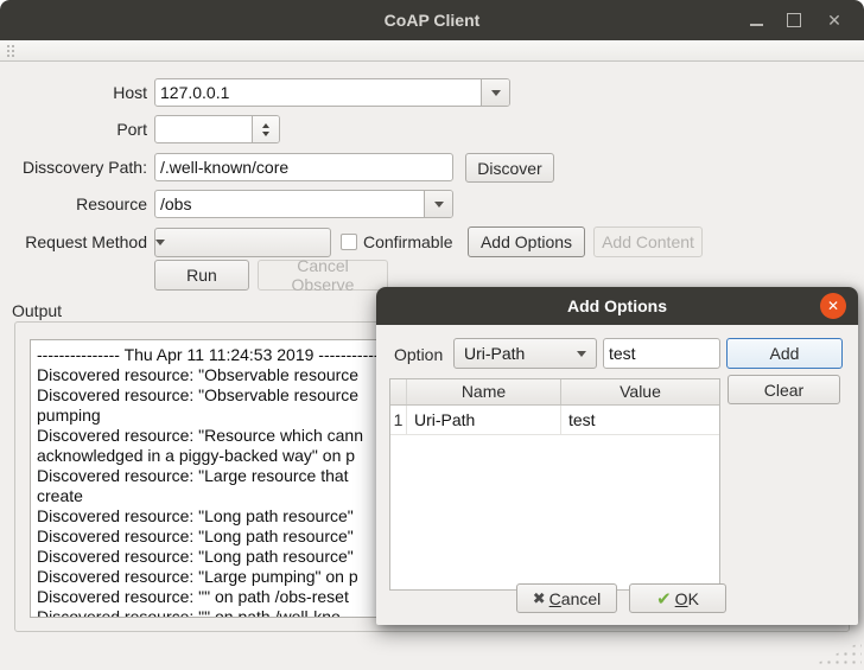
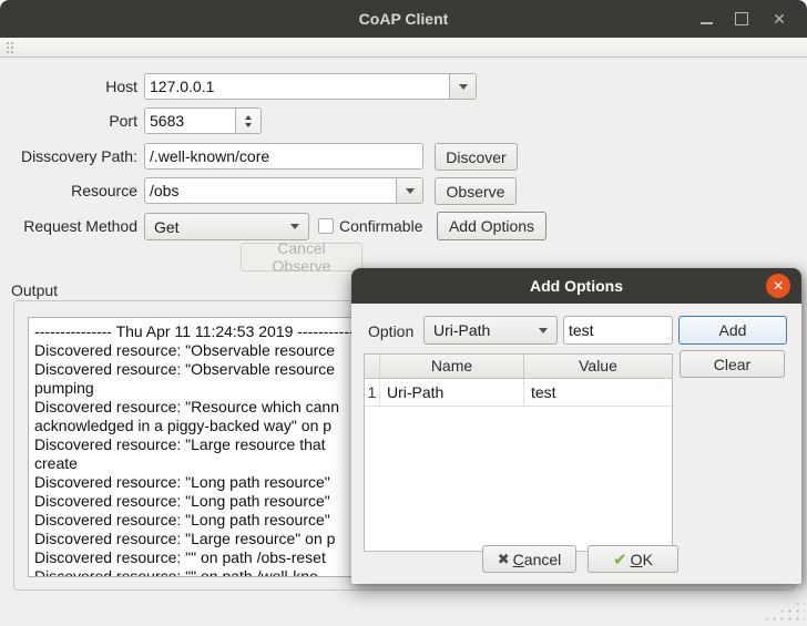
  CoAP Client
  ✕
  Host
  Port
  Disscovery Path:
  Resource
  Request Method
  127.0.0.1
+ 5683
  /.well-known/core
  Discover
  /obs
+ Observe
+ Get
  Confirmable
  Add Options
- Add Content
- Run
  Cancel Observe
  Output
  --------------- Thu Apr 11 11:24:53 2019 ----------
  Discovered resource: "Observable resource
  Discovered resource: "Observable resource
  pumping
  Discovered resource: "Resource which cann
  acknowledged in a piggy-backed way" on p
  Discovered resource: "Large resource that
  create
  Discovered resource: "Long path resource"
  Discovered resource: "Long path resource"
  Discovered resource: "Long path resource"
- Discovered resource: "Large pumping" on p
+ Discovered resource: "Large resource" on p
  Discovered resource: "" on path /obs-reset
  Discovered resource: "" on path /well-kno
  Add Options
  ✕
  Option
  Uri-Path
  test
  Add
  Clear
  Name
  Value
  1
  Uri-Path
  test
  ✖
  Cancel
  ✔
  OK
